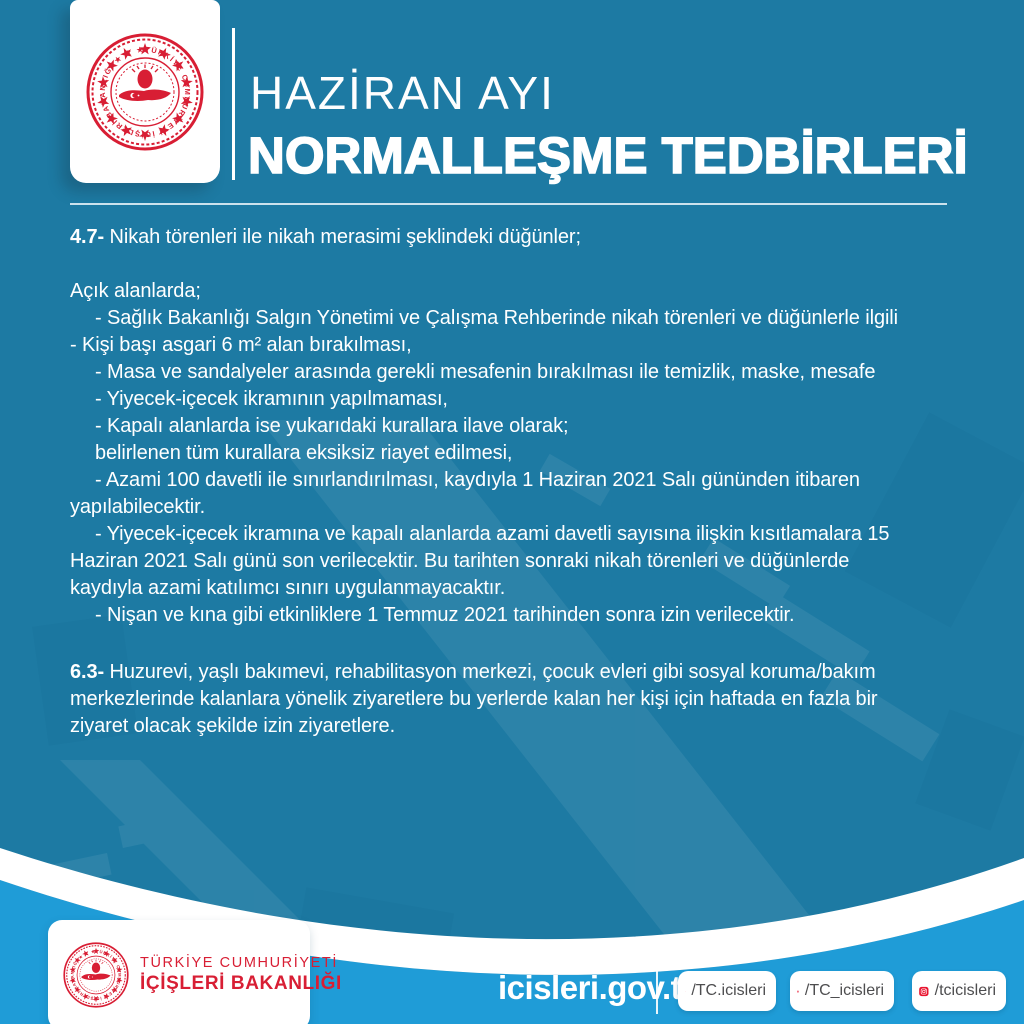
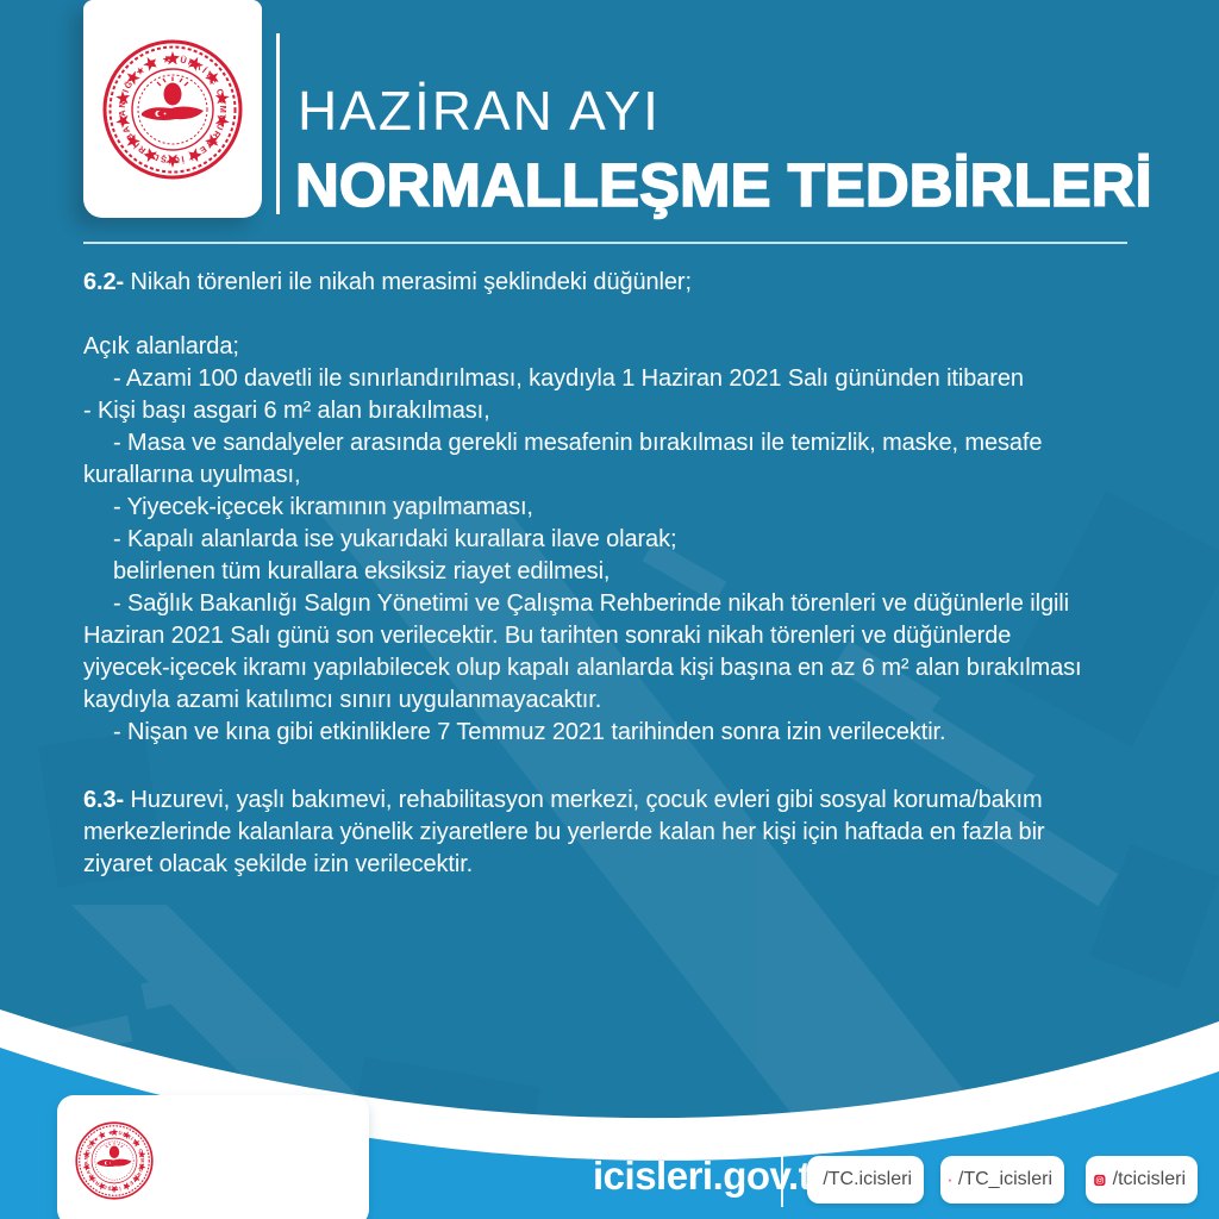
  HAZİRAN AYI
  NORMALLEŞME TEDBİRLERİ
- 4.7- Nikah törenleri ile nikah merasimi şeklindeki düğünler;
+ 6.2- Nikah törenleri ile nikah merasimi şeklindeki düğünler;
  Açık alanlarda;
- - Sağlık Bakanlığı Salgın Yönetimi ve Çalışma Rehberinde nikah törenleri ve düğünlerle ilgili
+ - Azami 100 davetli ile sınırlandırılması, kaydıyla 1 Haziran 2021 Salı gününden itibaren
  - Kişi başı asgari 6 m² alan bırakılması,
  - Masa ve sandalyeler arasında gerekli mesafenin bırakılması ile temizlik, maske, mesafe
+ kurallarına uyulması,
  - Yiyecek-içecek ikramının yapılmaması,
  - Kapalı alanlarda ise yukarıdaki kurallara ilave olarak;
  belirlenen tüm kurallara eksiksiz riayet edilmesi,
- - Azami 100 davetli ile sınırlandırılması, kaydıyla 1 Haziran 2021 Salı gününden itibaren
+ - Sağlık Bakanlığı Salgın Yönetimi ve Çalışma Rehberinde nikah törenleri ve düğünlerle ilgili
- yapılabilecektir.
- - Yiyecek-içecek ikramına ve kapalı alanlarda azami davetli sayısına ilişkin kısıtlamalara 15
  Haziran 2021 Salı günü son verilecektir. Bu tarihten sonraki nikah törenleri ve düğünlerde
+ yiyecek-içecek ikramı yapılabilecek olup kapalı alanlarda kişi başına en az 6 m² alan bırakılması
  kaydıyla azami katılımcı sınırı uygulanmayacaktır.
- - Nişan ve kına gibi etkinliklere 1 Temmuz 2021 tarihinden sonra izin verilecektir.
+ - Nişan ve kına gibi etkinliklere 7 Temmuz 2021 tarihinden sonra izin verilecektir.
  6.3- Huzurevi, yaşlı bakımevi, rehabilitasyon merkezi, çocuk evleri gibi sosyal koruma/bakım
  merkezlerinde kalanlara yönelik ziyaretlere bu yerlerde kalan her kişi için haftada en fazla bir
- ziyaret olacak şekilde izin ziyaretlere.
+ ziyaret olacak şekilde izin verilecektir.
- TÜRKİYE CUMHURİYETİ
- İÇİŞLERİ BAKANLIĞI
  icisleri.gov.t
  /TC.icisleri
  /TC_icisleri
  /tcicisleri
